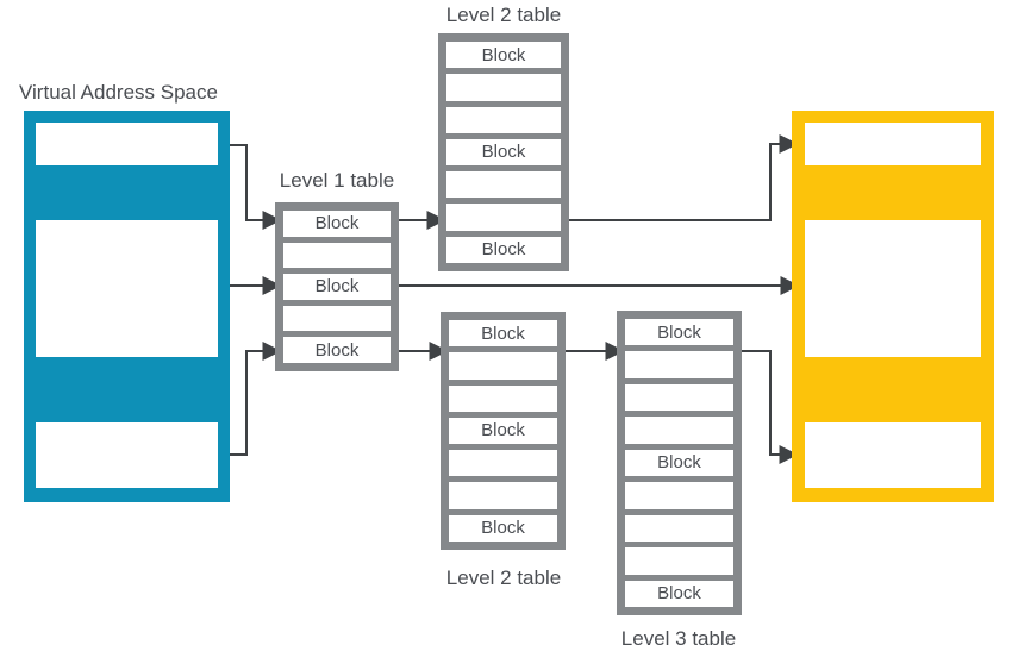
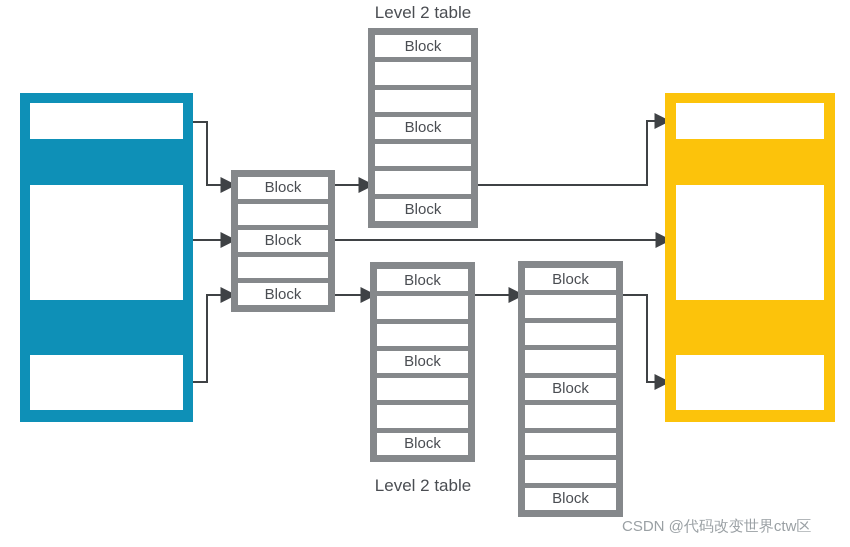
- Virtual Address Space
- Level 1 table
  Level 2 table
  Level 2 table
- Level 3 table
  Block
  Block
  Block
  Block
  Block
  Block
  Block
  Block
  Block
  Block
  Block
  Block
+ CSDN @代码改变世界ctw区
